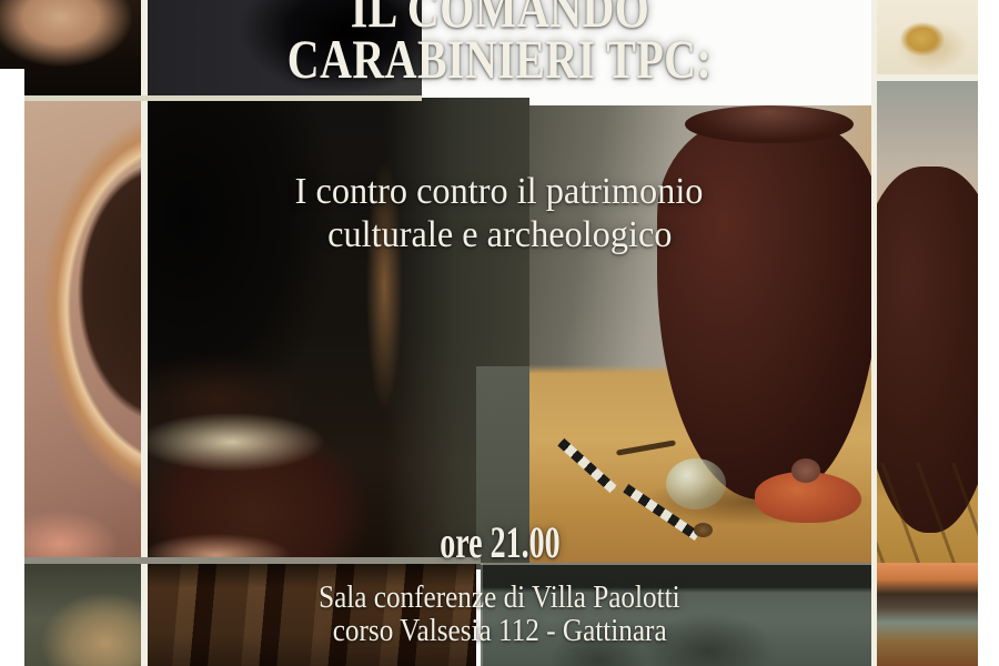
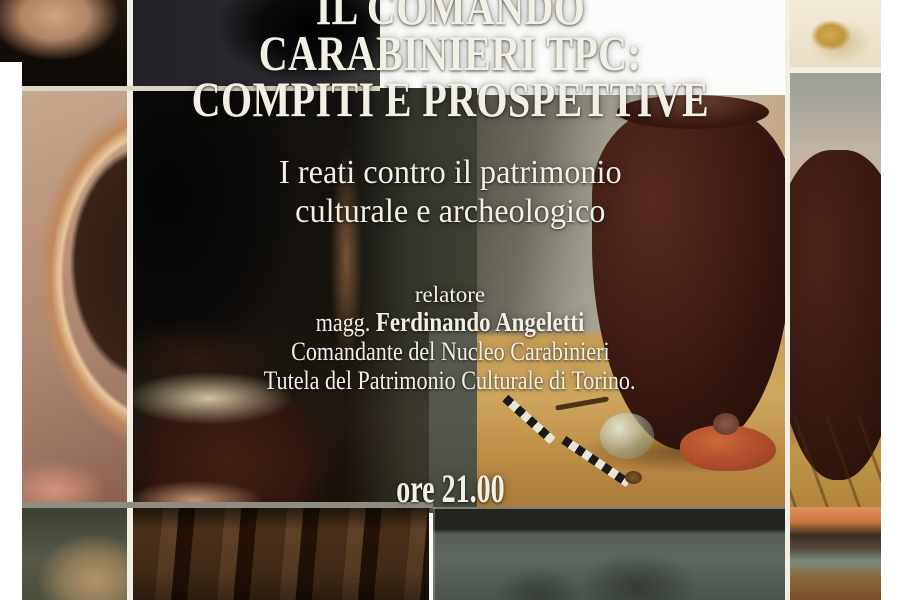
  IL COMANDO
  CARABINIERI TPC:
+ COMPITI E PROSPETTIVE
- I contro contro il patrimonio
+ I reati contro il patrimonio
  culturale e archeologico
+ relatore
+ magg. Ferdinando Angeletti
+ Comandante del Nucleo Carabinieri
+ Tutela del Patrimonio Culturale di Torino.
  ore 21.00
- Sala conferenze di Villa Paolotti
- corso Valsesia 112 - Gattinara
